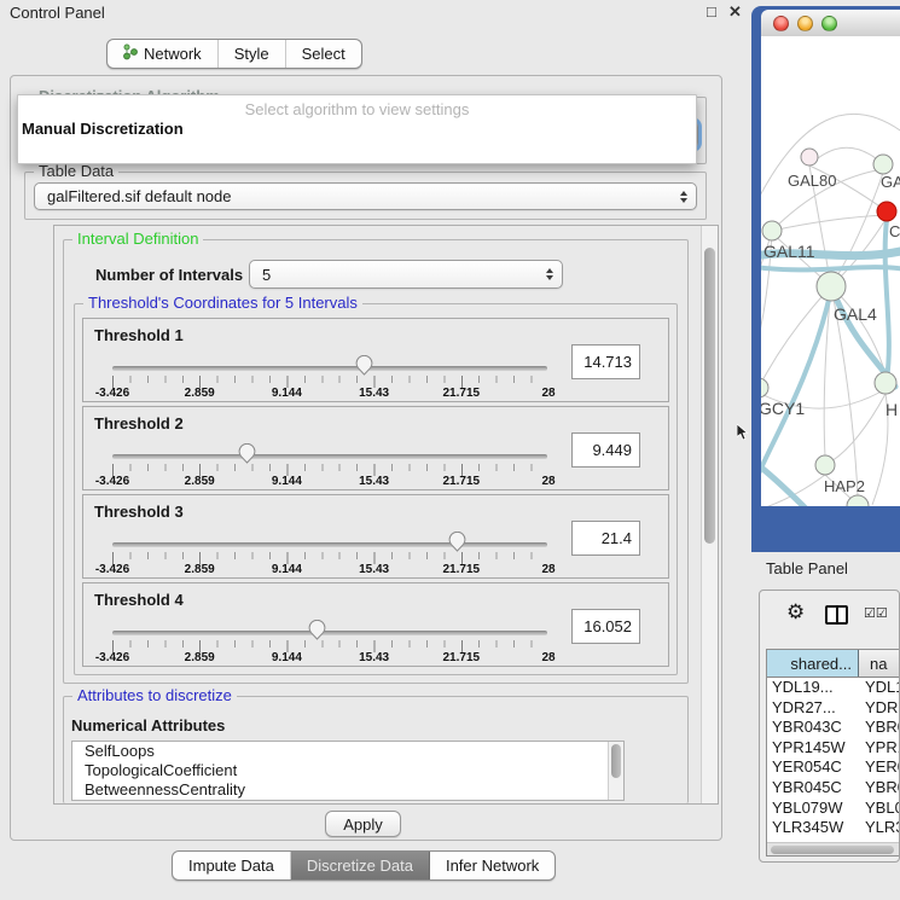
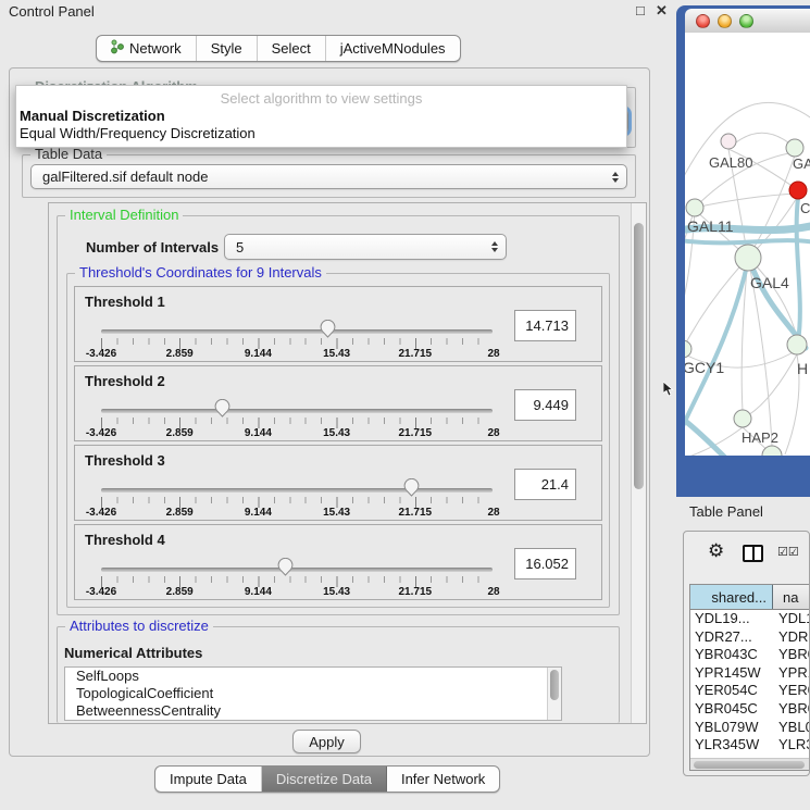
  Control Panel
  □
  ✕
  Network
  Style
  Select
+ jActiveMNodules
  Select algorithm to view settings
  Manual Discretization
+ Equal Width/Frequency Discretization
  Table Data
  galFiltered.sif default node
  Interval Definition
  Number of Intervals
  5
- Threshold's Coordinates for 5 Intervals
+ Threshold's Coordinates for 9 Intervals
  Threshold 1
  -3.426
  2.859
  9.144
  15.43
  21.715
  28
  14.713
  Threshold 2
  -3.426
  2.859
  9.144
  15.43
  21.715
  28
  9.449
  Threshold 3
  -3.426
  2.859
  9.144
  15.43
  21.715
  28
  21.4
  Threshold 4
  -3.426
  2.859
  9.144
  15.43
  21.715
  28
  16.052
  Attributes to discretize
  Numerical Attributes
  SelfLoops
  TopologicalCoefficient
  BetweennessCentrality
  Apply
  Impute Data
  Discretize Data
  Infer Network
  GAL80
  GA
  C
  GAL11
  GAL4
  GCY1
  H
  HAP2
  Table Panel
  ⚙
  ☑☑
  shared...
  na
  YDL19...
  YDL
  YDR27...
  YDR
  YBR043C
  YBR
  YPR145W
  YPR
  YER054C
  YER
  YBR045C
  YBR
  YBL079W
  YBL
  YLR345W
  YLR
